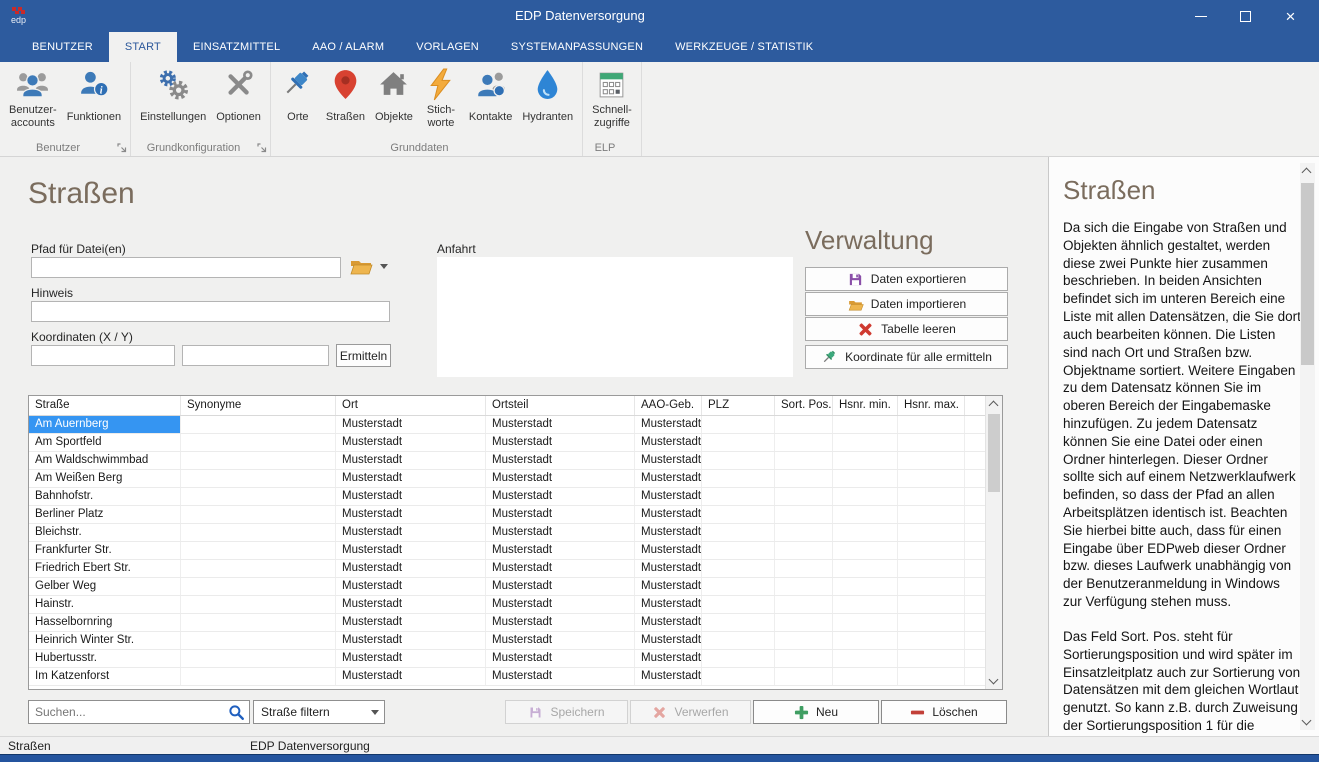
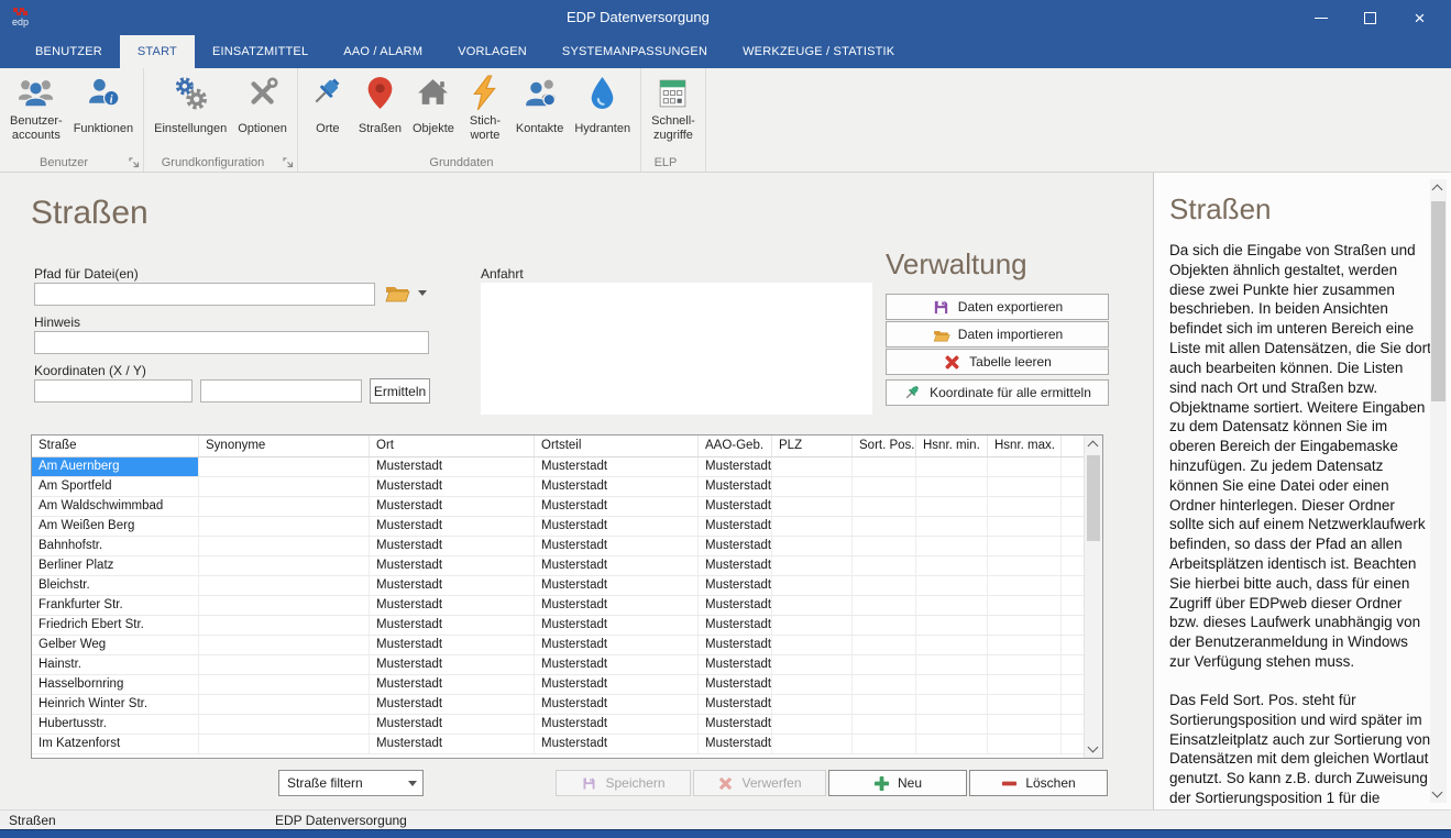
  edp
  EDP Datenversorgung
  ×
  BENUTZER
  START
  EINSATZMITTEL
  AAO / ALARM
  VORLAGEN
  SYSTEMANPASSUNGEN
  WERKZEUGE / STATISTIK
  Benutzer-
  accounts
  i
  Funktionen
  Benutzer
  Einstellungen
  Optionen
  Grundkonfiguration
  Orte
  Straßen
  Objekte
  Stich-
  worte
  Kontakte
  Hydranten
  Grunddaten
  Schnell-
  zugriffe
  ELP
  Straßen
  Pfad für Datei(en)
  Hinweis
  Koordinaten (X / Y)
  Ermitteln
  Anfahrt
  Verwaltung
  Daten exportieren
  Daten importieren
  Tabelle leeren
  Koordinate für alle ermitteln
  Straße
  Synonyme
  Ort
  Ortsteil
  AAO-Geb.
  PLZ
  Sort. Pos.
  Hsnr. min.
  Hsnr. max.
  Am Auernberg
  Musterstadt
  Musterstadt
  Musterstadt
  Am Sportfeld
  Musterstadt
  Musterstadt
  Musterstadt
  Am Waldschwimmbad
  Musterstadt
  Musterstadt
  Musterstadt
  Am Weißen Berg
  Musterstadt
  Musterstadt
  Musterstadt
  Bahnhofstr.
  Musterstadt
  Musterstadt
  Musterstadt
  Berliner Platz
  Musterstadt
  Musterstadt
  Musterstadt
  Bleichstr.
  Musterstadt
  Musterstadt
  Musterstadt
  Frankfurter Str.
  Musterstadt
  Musterstadt
  Musterstadt
  Friedrich Ebert Str.
  Musterstadt
  Musterstadt
  Musterstadt
  Gelber Weg
  Musterstadt
  Musterstadt
  Musterstadt
  Hainstr.
  Musterstadt
  Musterstadt
  Musterstadt
  Hasselbornring
  Musterstadt
  Musterstadt
  Musterstadt
  Heinrich Winter Str.
  Musterstadt
  Musterstadt
  Musterstadt
  Hubertusstr.
  Musterstadt
  Musterstadt
  Musterstadt
  Im Katzenforst
  Musterstadt
  Musterstadt
  Musterstadt
- Suchen...
  Straße filtern
  Speichern
  Verwerfen
  Neu
  Löschen
  Straßen
- Da sich die Eingabe von Straßen und Objekten ähnlich gestaltet, werden diese zwei Punkte hier zusammen beschrieben. In beiden Ansichten befindet sich im unteren Bereich eine Liste mit allen Datensätzen, die Sie dort auch bearbeiten können. Die Listen sind nach Ort und Straßen bzw. Objektname sortiert. Weitere Eingaben zu dem Datensatz können Sie im oberen Bereich der Eingabemaske hinzufügen. Zu jedem Datensatz können Sie eine Datei oder einen Ordner hinterlegen. Dieser Ordner sollte sich auf einem Netzwerklaufwerk befinden, so dass der Pfad an allen Arbeitsplätzen identisch ist. Beachten Sie hierbei bitte auch, dass für einen Eingabe über EDPweb dieser Ordner bzw. dieses Laufwerk unabhängig von der Benutzeranmeldung in Windows zur Verfügung stehen muss.
+ Da sich die Eingabe von Straßen und Objekten ähnlich gestaltet, werden diese zwei Punkte hier zusammen beschrieben. In beiden Ansichten befindet sich im unteren Bereich eine Liste mit allen Datensätzen, die Sie dort auch bearbeiten können. Die Listen sind nach Ort und Straßen bzw. Objektname sortiert. Weitere Eingaben zu dem Datensatz können Sie im oberen Bereich der Eingabemaske hinzufügen. Zu jedem Datensatz können Sie eine Datei oder einen Ordner hinterlegen. Dieser Ordner sollte sich auf einem Netzwerklaufwerk befinden, so dass der Pfad an allen Arbeitsplätzen identisch ist. Beachten Sie hierbei bitte auch, dass für einen Zugriff über EDPweb dieser Ordner bzw. dieses Laufwerk unabhängig von der Benutzeranmeldung in Windows zur Verfügung stehen muss.
  Das Feld Sort. Pos. steht für Sortierungsposition und wird später im Einsatzleitplatz auch zur Sortierung von Datensätzen mit dem gleichen Wortlaut genutzt. So kann z.B. durch Zuweisung der Sortierungsposition 1 für die
  Straßen
  EDP Datenversorgung
